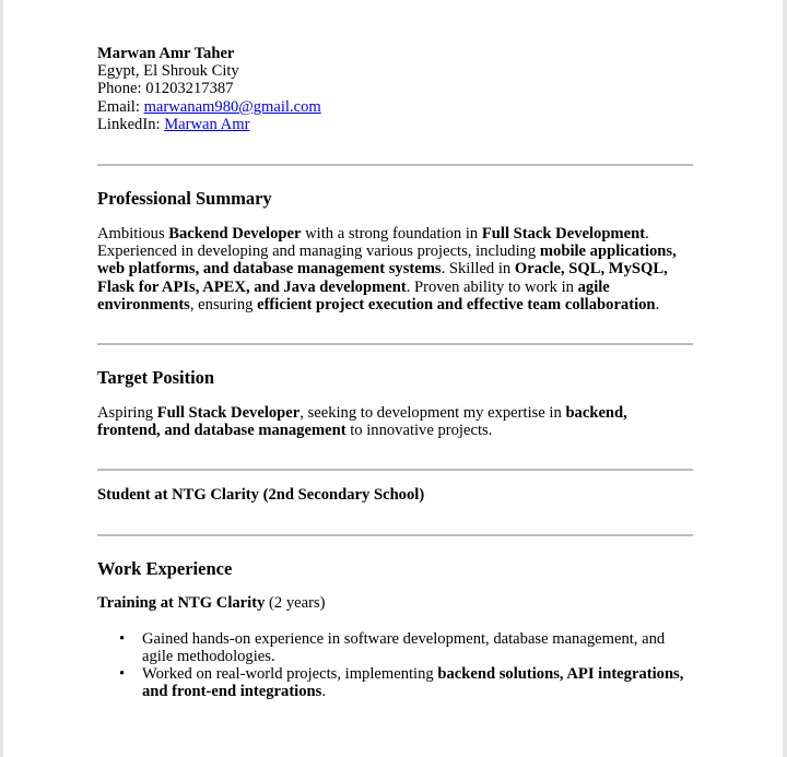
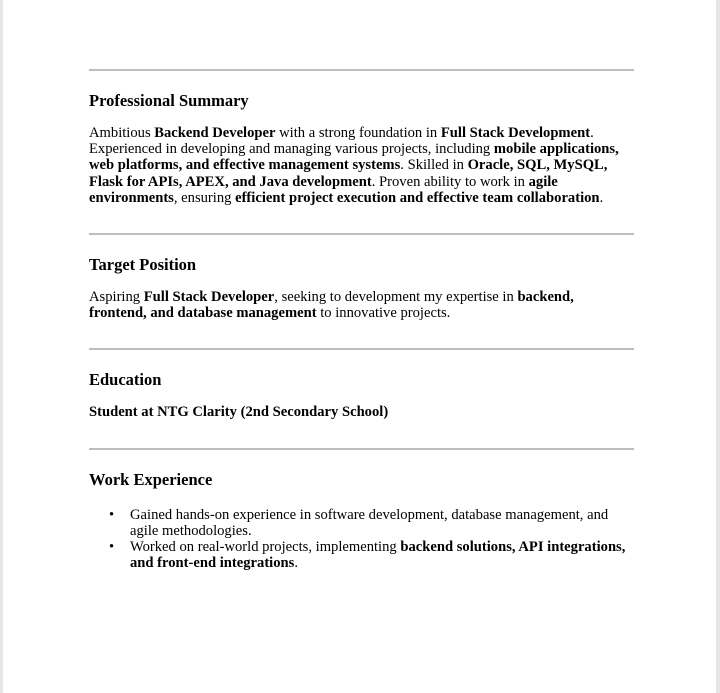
- Marwan Amr Taher
- Egypt, El Shrouk City
- Phone: 01203217387
- Email: marwanam980@gmail.com
- LinkedIn: Marwan Amr
  Professional Summary
- Ambitious Backend Developer with a strong foundation in Full Stack Development. Experienced in developing and managing various projects, including mobile applications, web platforms, and database management systems. Skilled in Oracle, SQL, MySQL, Flask for APIs, APEX, and Java development. Proven ability to work in agile environments, ensuring efficient project execution and effective team collaboration.
+ Ambitious Backend Developer with a strong foundation in Full Stack Development. Experienced in developing and managing various projects, including mobile applications, web platforms, and effective management systems. Skilled in Oracle, SQL, MySQL, Flask for APIs, APEX, and Java development. Proven ability to work in agile environments, ensuring efficient project execution and effective team collaboration.
  Target Position
  Aspiring Full Stack Developer, seeking to development my expertise in backend, frontend, and database management to innovative projects.
+ Education
  Student at NTG Clarity (2nd Secondary School)
  Work Experience
- Training at NTG Clarity (2 years)
  •
  Gained hands-on experience in software development, database management, and agile methodologies.
  •
  Worked on real-world projects, implementing backend solutions, API integrations, and front-end integrations.
